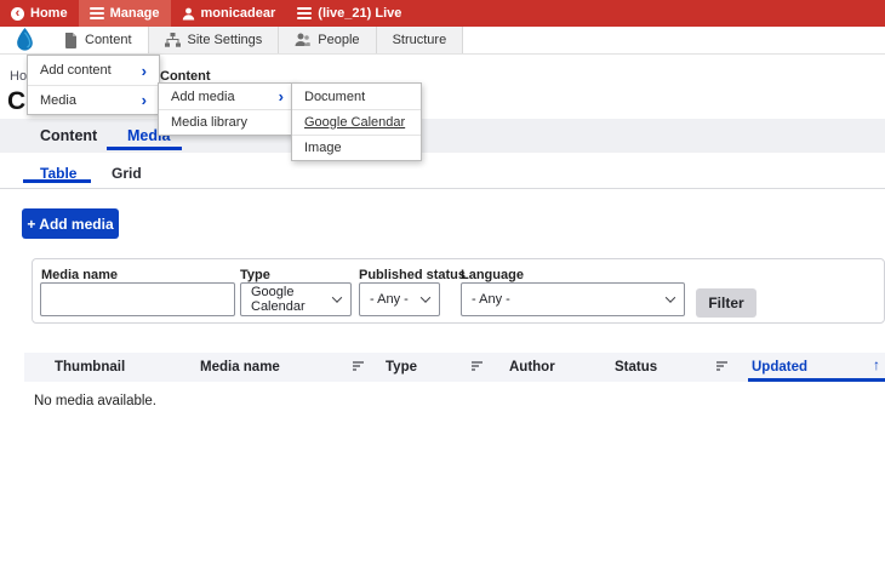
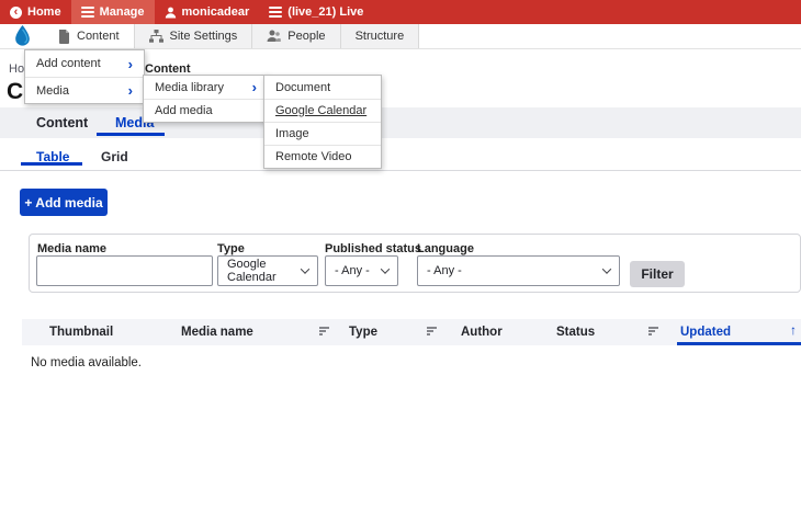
  ‹
  Home
  Manage
  monicadear
  (live_21) Live
  Content
  Site Settings
  People
  Structure
  Content
  Content
  Media
  Table
  Grid
  + Add media
  Media name
  Type
  Google Calendar
  Published status
  - Any -
  Language
  - Any -
  Filter
  Thumbnail
  Media name
  Type
  Author
  Status
  Updated
  ↑
  No media available.
  Add content
  ›
  Media
  ›
- Add media
+ Media library
  ›
- Media library
+ Add media
  Document
  Google Calendar
  Image
+ Remote Video
